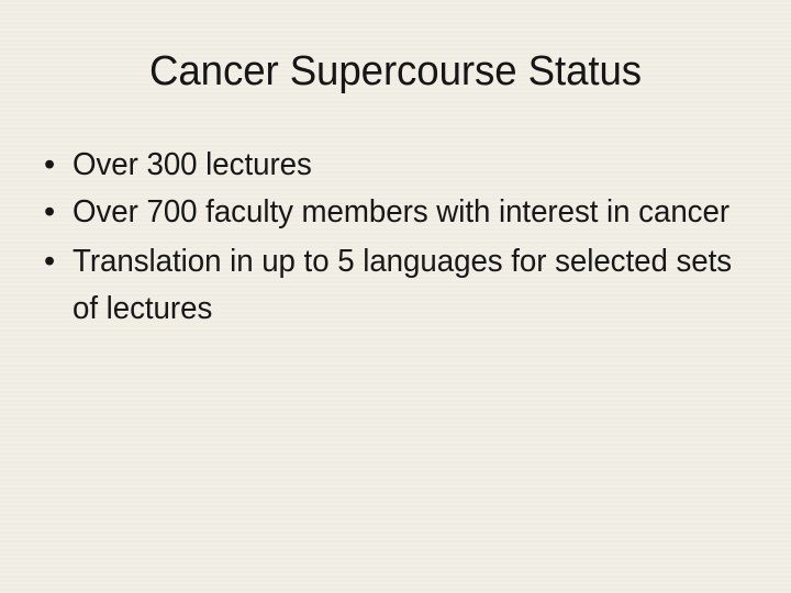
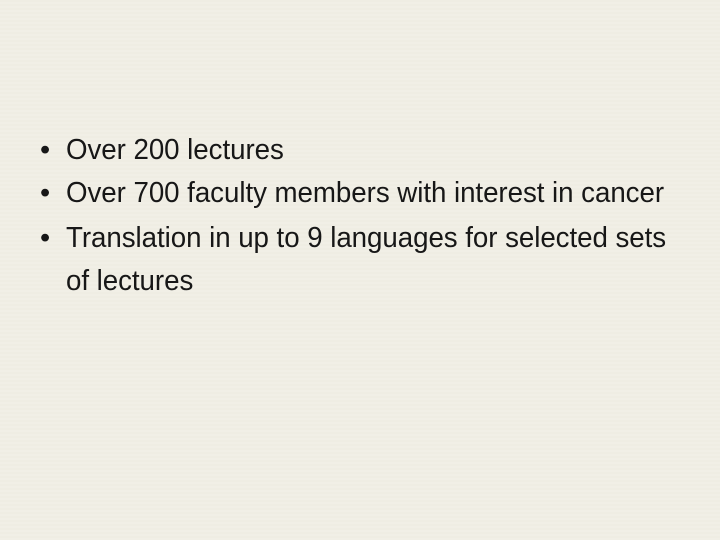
- Cancer Supercourse Status
  •
- Over 300 lectures
+ Over 200 lectures
  •
  Over 700 faculty members with interest in cancer
  •
- Translation in up to 5 languages for selected sets of lectures
+ Translation in up to 9 languages for selected sets of lectures
